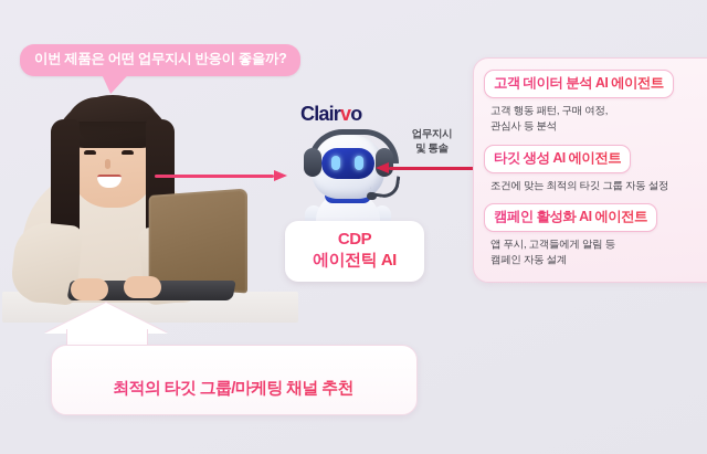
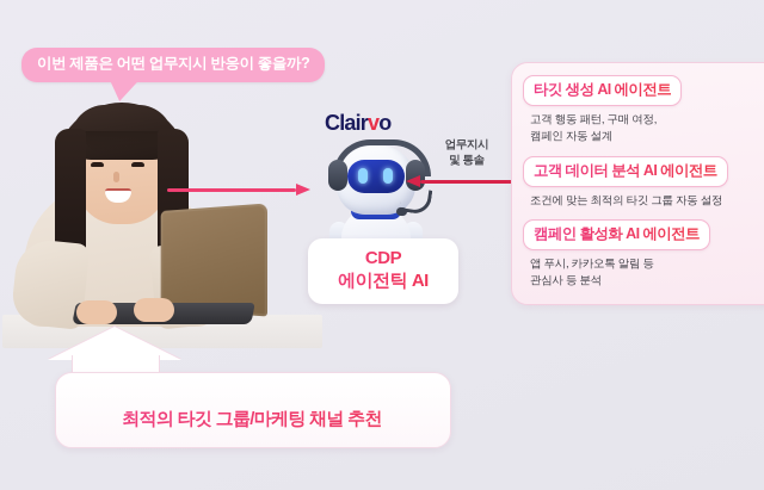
  이번 제품은 어떤 업무지시 반응이 좋을까?
  Clairvo
  CDP
  에이전틱 AI
  업무지시
  및 통솔
- 고객 데이터 분석 AI 에이전트
+ 타깃 생성 AI 에이전트
  고객 행동 패턴, 구매 여정,
- 관심사 등 분석
+ 캠페인 자동 설계
- 타깃 생성 AI 에이전트
+ 고객 데이터 분석 AI 에이전트
  조건에 맞는 최적의 타깃 그룹 자동 설정
  캠페인 활성화 AI 에이전트
- 앱 푸시, 고객들에게 알림 등
+ 앱 푸시, 카카오톡 알림 등
- 캠페인 자동 설계
+ 관심사 등 분석
  최적의 타깃 그룹/마케팅 채널 추천
